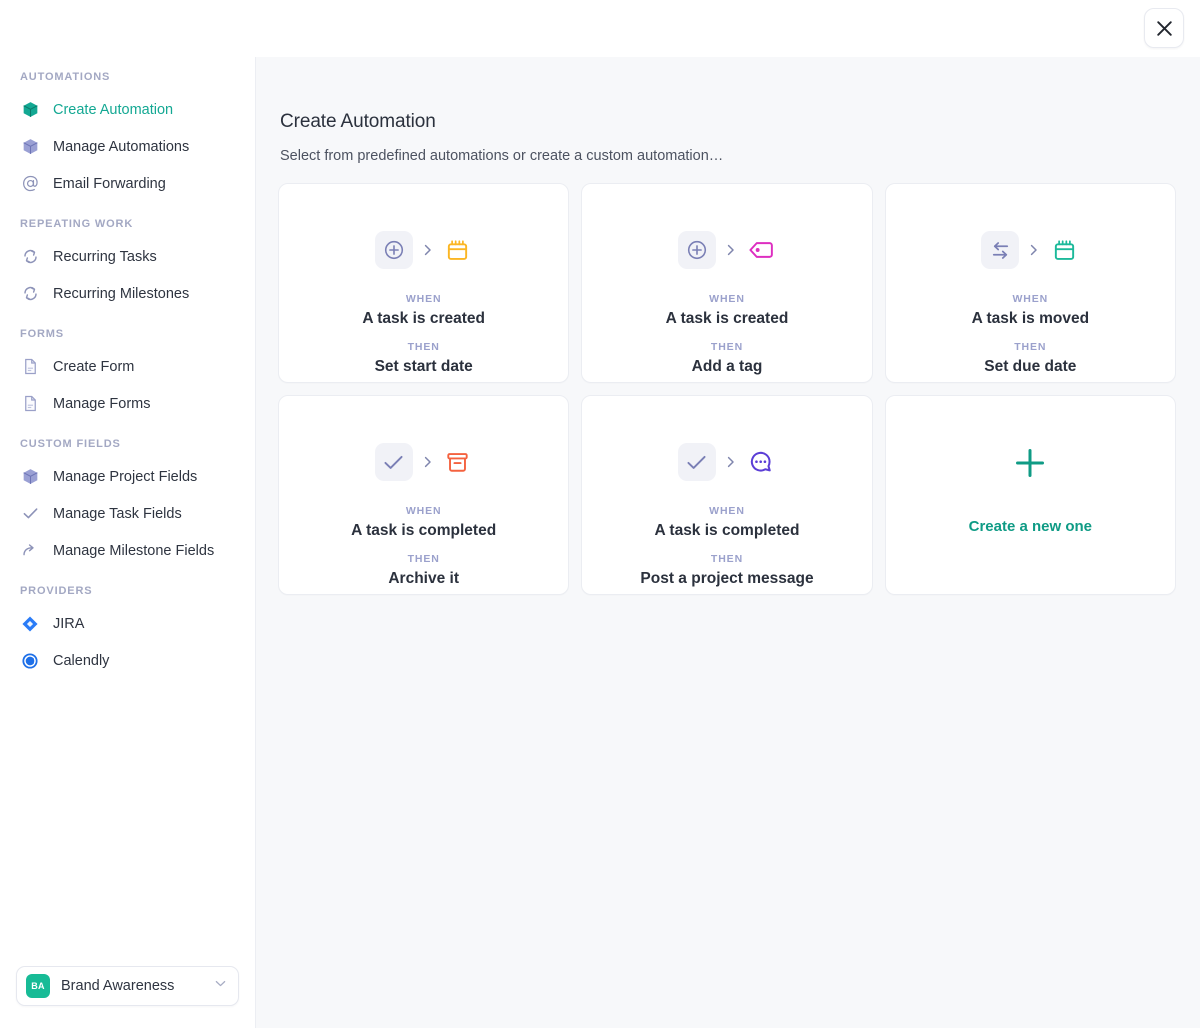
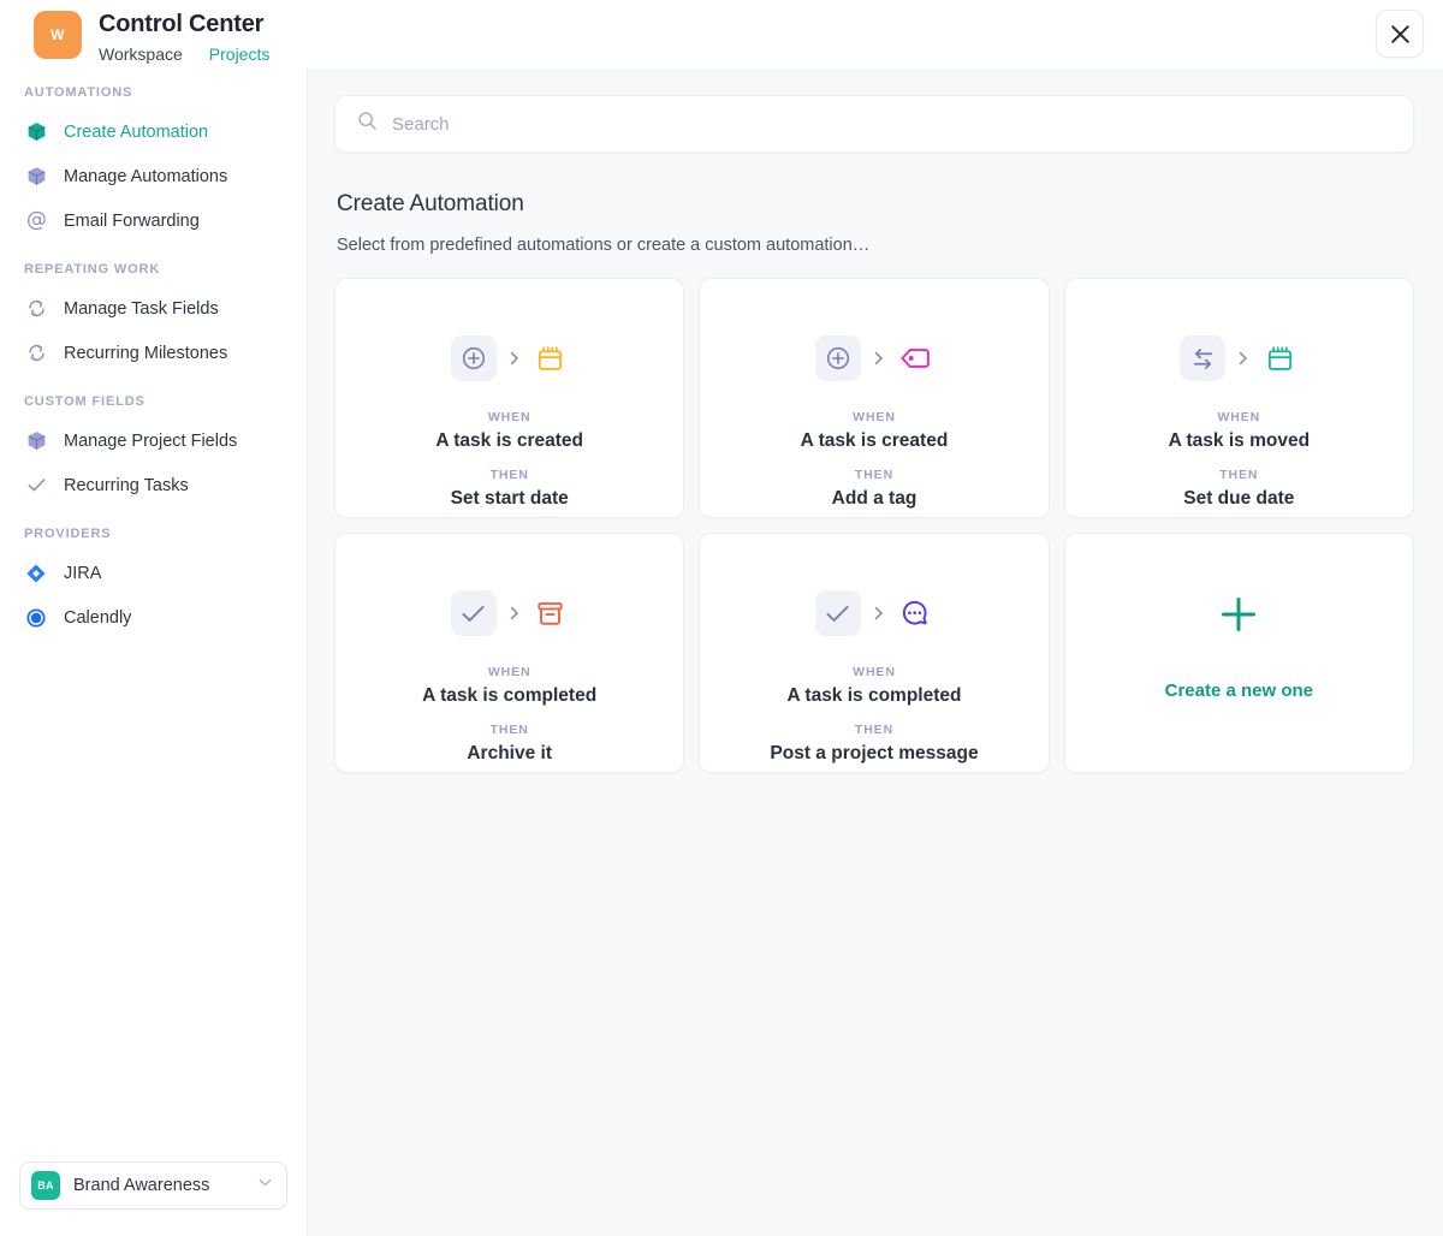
+ W
+ Control Center
+ Workspace
+ Projects
  AUTOMATIONS
  Create Automation
  Manage Automations
  Email Forwarding
  REPEATING WORK
- Recurring Tasks
+ Manage Task Fields
  Recurring Milestones
- FORMS
- Create Form
- Manage Forms
  CUSTOM FIELDS
  Manage Project Fields
- Manage Task Fields
+ Recurring Tasks
- Manage Milestone Fields
  PROVIDERS
  JIRA
  Calendly
  BA
  Brand Awareness
+ Search
  Create Automation
  Select from predefined automations or create a custom automation…
  WHEN
  A task is created
  THEN
  Set start date
  WHEN
  A task is created
  THEN
  Add a tag
  WHEN
  A task is moved
  THEN
  Set due date
  WHEN
  A task is completed
  THEN
  Archive it
  WHEN
  A task is completed
  THEN
  Post a project message
  Create a new one
